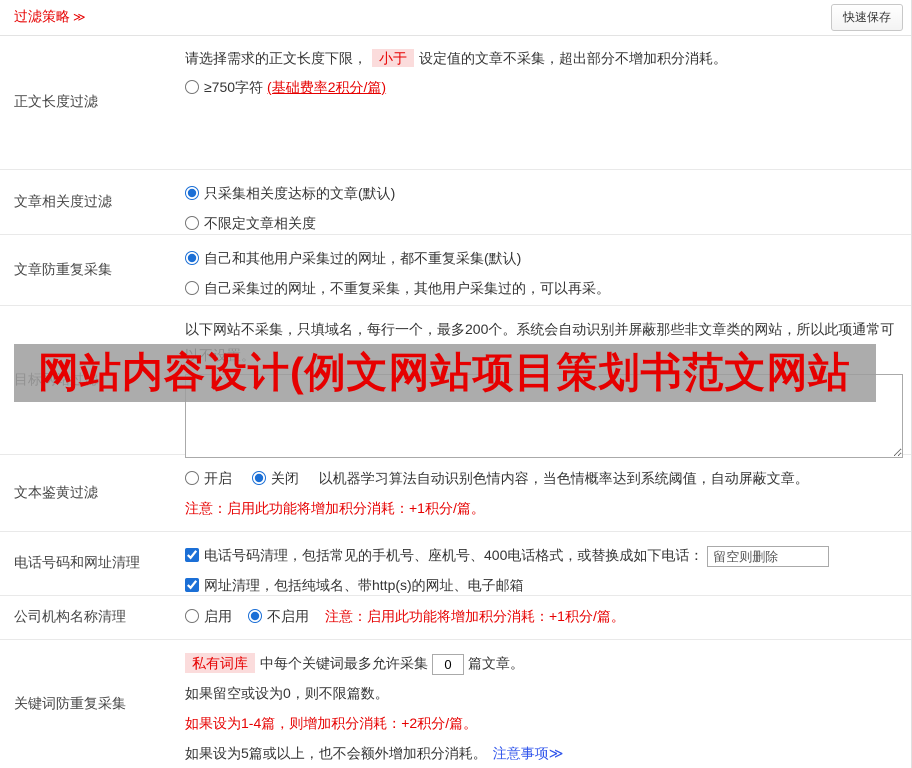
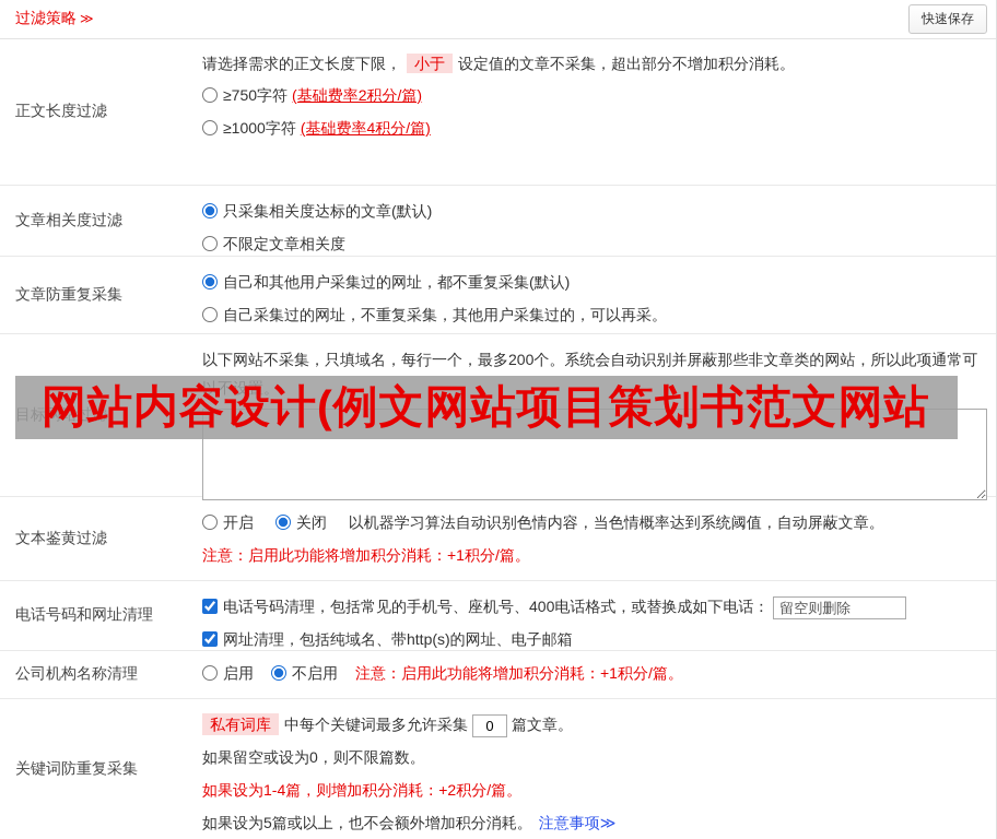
  过滤策略 ≫
  快速保存
  正文长度过滤
  请选择需求的正文长度下限， 小于 设定值的文章不采集，超出部分不增加积分消耗。
  ≥750字符 (基础费率2积分/篇)
+ ≥1000字符 (基础费率4积分/篇)
  文章相关度过滤
  只采集相关度达标的文章(默认)
  不限定文章相关度
  文章防重复采集
  自己和其他用户采集过的网址，都不重复采集(默认)
  自己采集过的网址，不重复采集，其他用户采集过的，可以再采。
  目标网站过滤
  以下网站不采集，只填域名，每行一个，最多200个。系统会自动识别并屏蔽那些非文章类的网站，所以此项通常可以不设置。
  文本鉴黄过滤
  开启 关闭 以机器学习算法自动识别色情内容，当色情概率达到系统阈值，自动屏蔽文章。
  注意：启用此功能将增加积分消耗：+1积分/篇。
  电话号码和网址清理
  电话号码清理，包括常见的手机号、座机号、400电话格式，或替换成如下电话： 留空则删除
  网址清理，包括纯域名、带http(s)的网址、电子邮箱
  公司机构名称清理
  启用
  不启用
  注意：启用此功能将增加积分消耗：+1积分/篇。
  关键词防重复采集
  私有词库 中每个关键词最多允许采集 0 篇文章。
  如果留空或设为0，则不限篇数。
  如果设为1-4篇，则增加积分消耗：+2积分/篇。
  如果设为5篇或以上，也不会额外增加积分消耗。 注意事项≫
  网站内容设计(例文网站项目策划书范文网站
